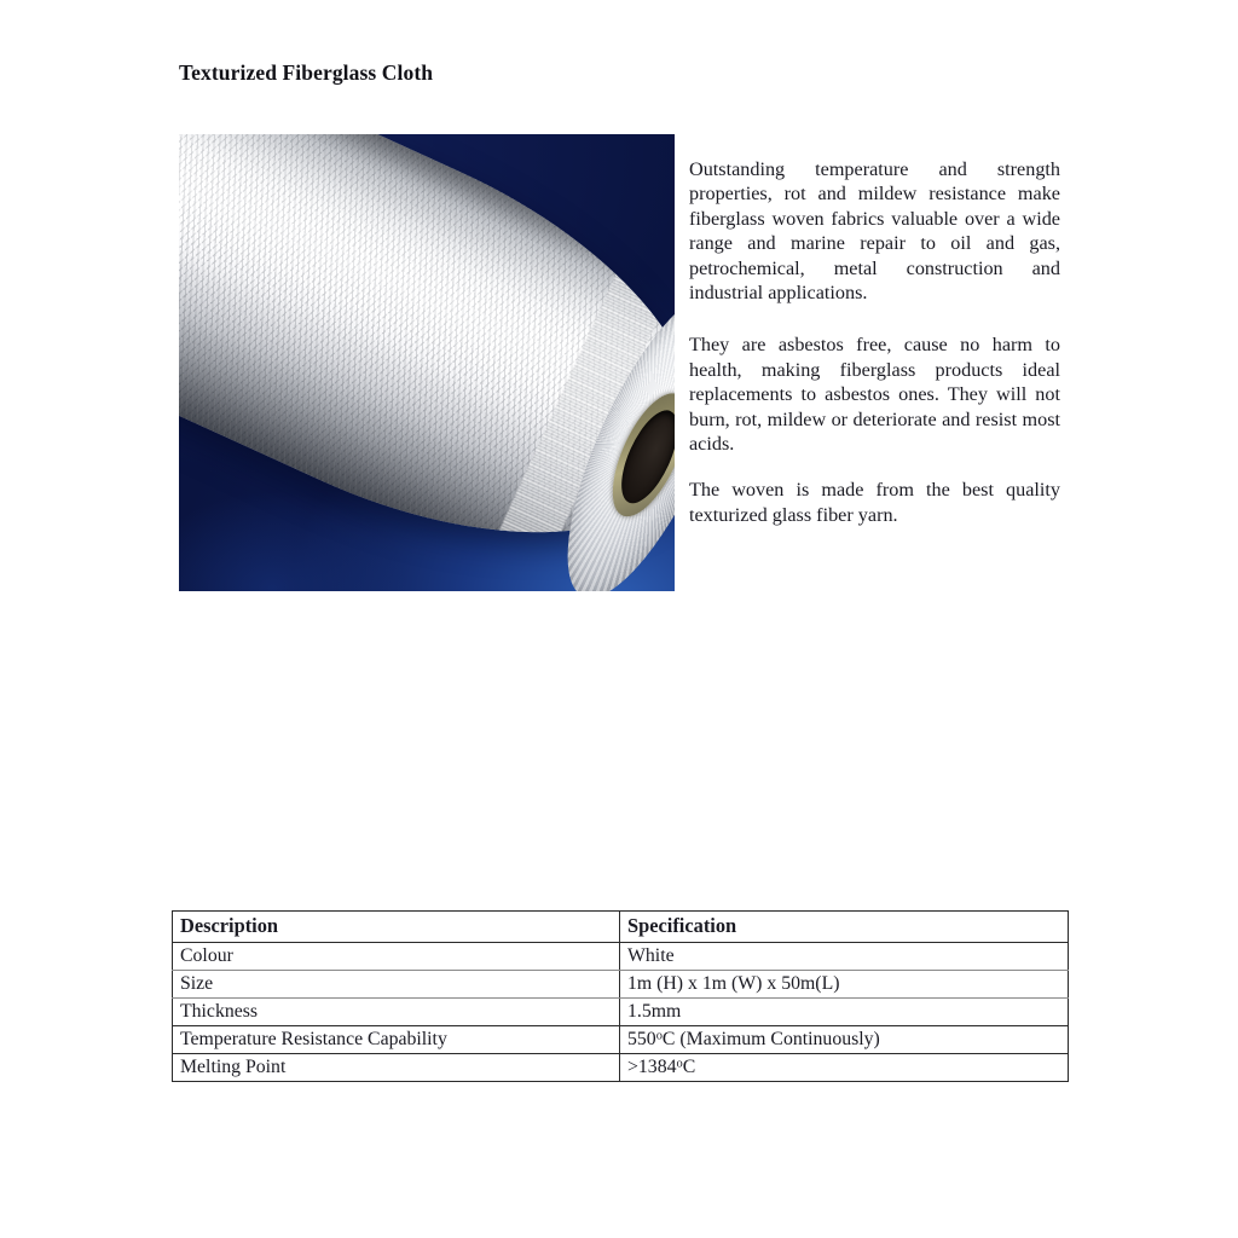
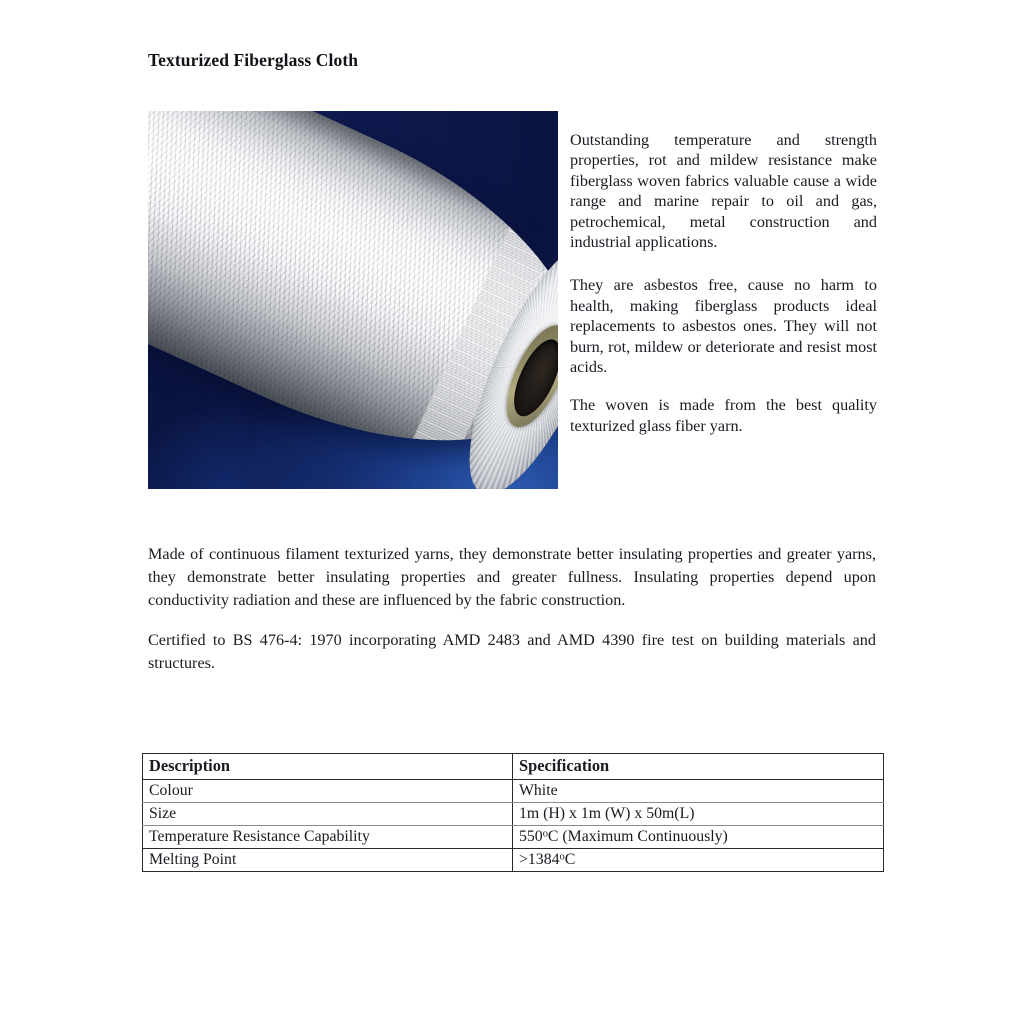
  Texturized Fiberglass Cloth
- Outstanding temperature and strength properties, rot and mildew resistance make fiberglass woven fabrics valuable over a wide range and marine repair to oil and gas, petrochemical, metal construction and industrial applications.
+ Outstanding temperature and strength properties, rot and mildew resistance make fiberglass woven fabrics valuable cause a wide range and marine repair to oil and gas, petrochemical, metal construction and industrial applications.
  They are asbestos free, cause no harm to health, making fiberglass products ideal replacements to asbestos ones. They will not burn, rot, mildew or deteriorate and resist most acids.
  The woven is made from the best quality texturized glass fiber yarn.
+ Made of continuous filament texturized yarns, they demonstrate better insulating properties and greater yarns, they demonstrate better insulating properties and greater fullness. Insulating properties depend upon conductivity radiation and these are influenced by the fabric construction.
+ Certified to BS 476-4: 1970 incorporating AMD 2483 and AMD 4390 fire test on building materials and structures.
  Description	Specification
  Colour	White
  Size	1m (H) x 1m (W) x 50m(L)
- Thickness	1.5mm
  Temperature Resistance Capability	550oC (Maximum Continuously)
  Melting Point	>1384oC
